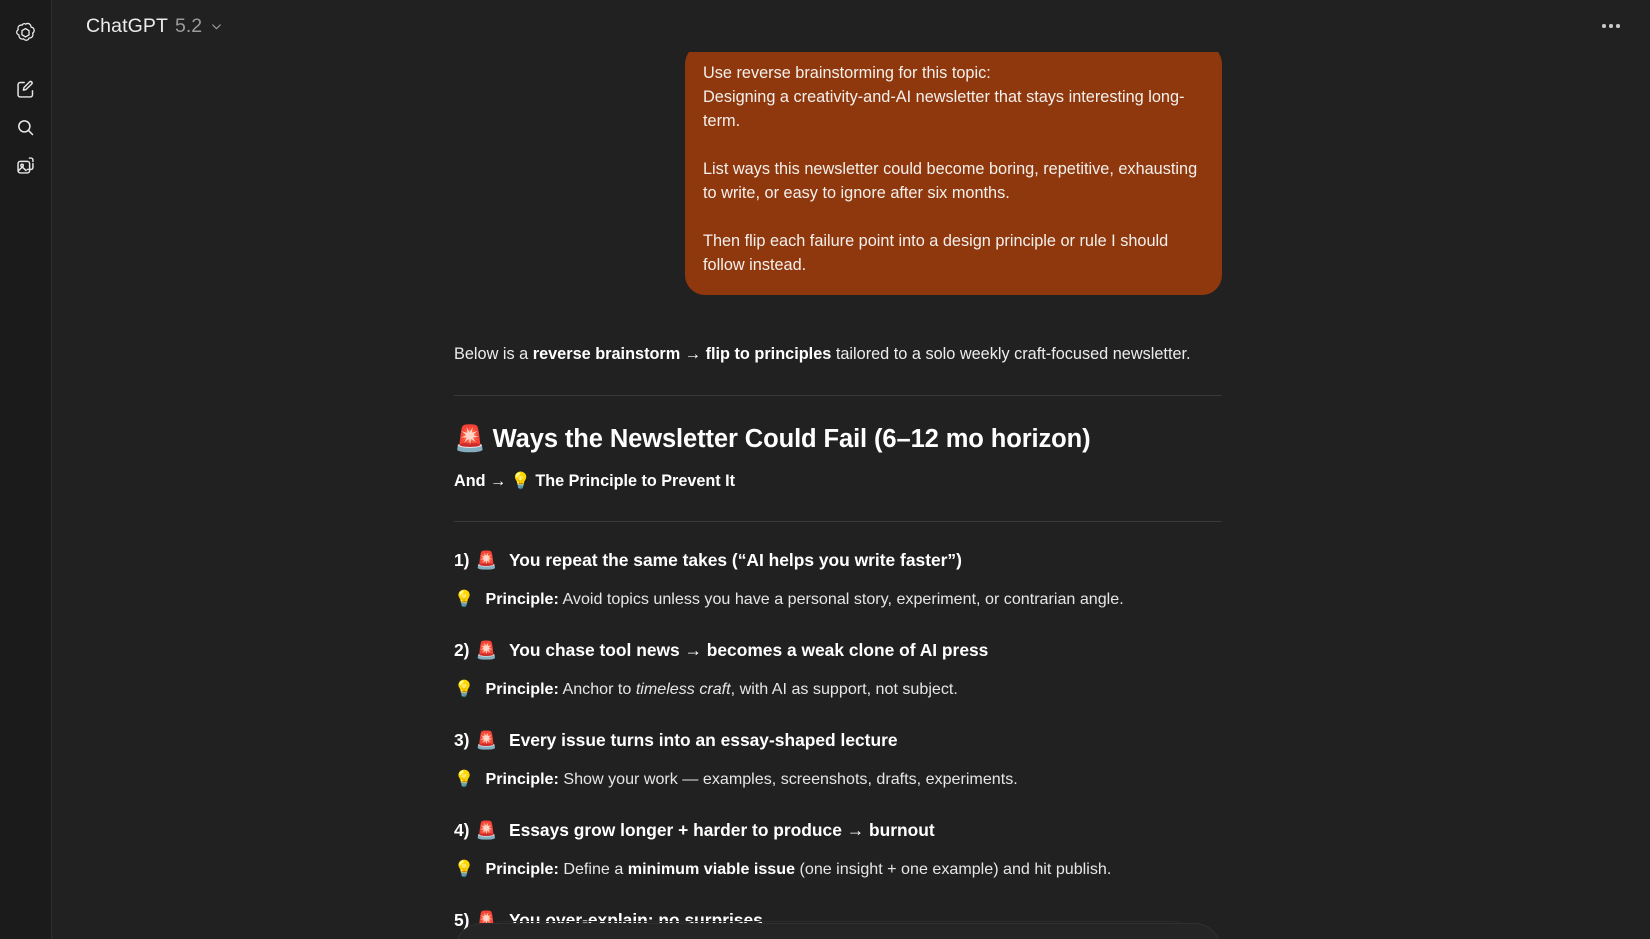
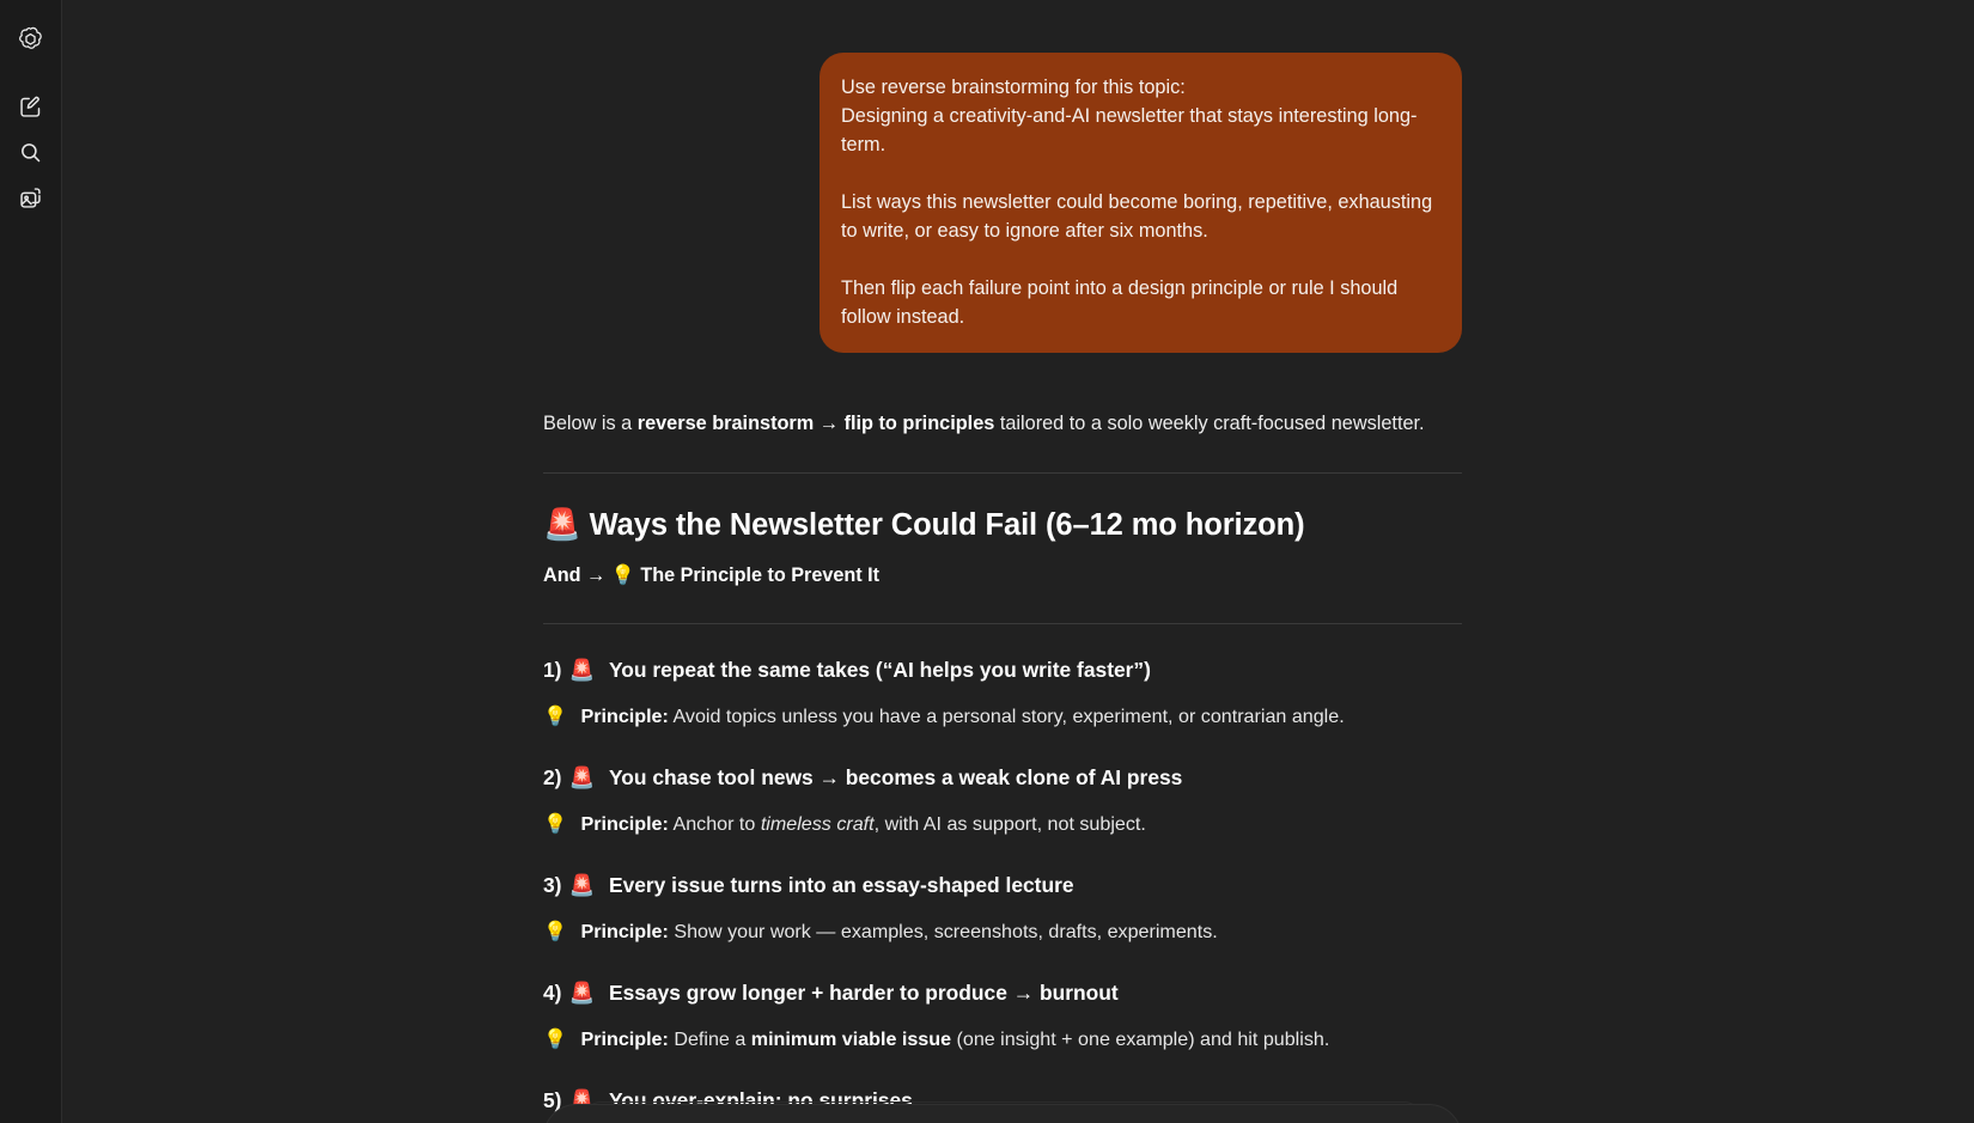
- ChatGPT
- 5.2
  Use reverse brainstorming for this topic:
  Designing a creativity-and-AI newsletter that stays interesting long-term.
  List ways this newsletter could become boring, repetitive, exhausting to write, or easy to ignore after six months.
  Then flip each failure point into a design principle or rule I should follow instead.
  Below is a reverse brainstorm → flip to principles tailored to a solo weekly craft-focused newsletter.
  🚨 Ways the Newsletter Could Fail (6–12 mo horizon)
  And → 💡 The Principle to Prevent It
  1) 🚨 You repeat the same takes (“AI helps you write faster”)
  💡 Principle: Avoid topics unless you have a personal story, experiment, or contrarian angle.
  2) 🚨 You chase tool news → becomes a weak clone of AI press
  💡 Principle: Anchor to timeless craft, with AI as support, not subject.
  3) 🚨 Every issue turns into an essay-shaped lecture
  💡 Principle: Show your work — examples, screenshots, drafts, experiments.
  4) 🚨 Essays grow longer + harder to produce → burnout
  💡 Principle: Define a minimum viable issue (one insight + one example) and hit publish.
  5) 🚨 You over-explain; no surprises
